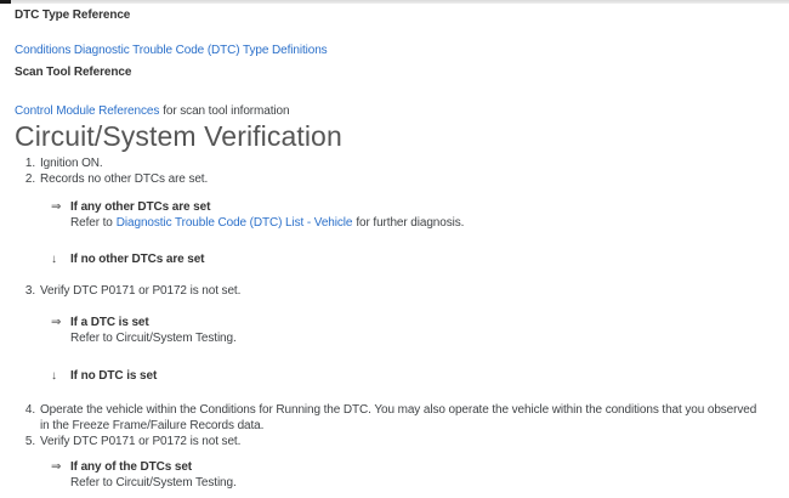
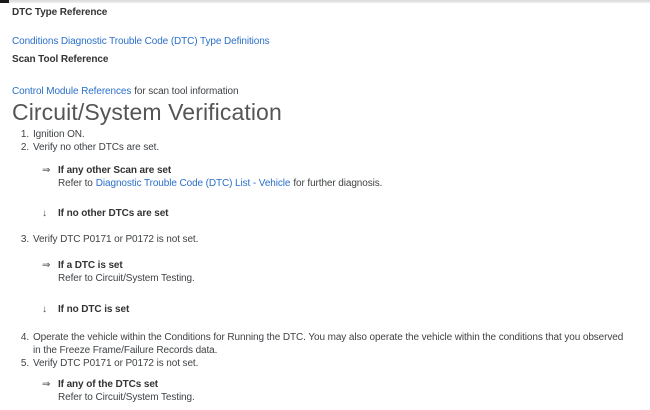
  DTC Type Reference
  Conditions Diagnostic Trouble Code (DTC) Type Definitions
  Scan Tool Reference
  Control Module References for scan tool information
  Circuit/System Verification
  1.
  Ignition ON.
  2.
- Records no other DTCs are set.
+ Verify no other DTCs are set.
  ⇒
- If any other DTCs are set
+ If any other Scan are set
  Refer to Diagnostic Trouble Code (DTC) List - Vehicle for further diagnosis.
  ↓
  If no other DTCs are set
  3.
  Verify DTC P0171 or P0172 is not set.
  ⇒
  If a DTC is set
  Refer to Circuit/System Testing.
  ↓
  If no DTC is set
  4.
  Operate the vehicle within the Conditions for Running the DTC. You may also operate the vehicle within the conditions that you observed in the Freeze Frame/Failure Records data.
  5.
  Verify DTC P0171 or P0172 is not set.
  ⇒
  If any of the DTCs set
  Refer to Circuit/System Testing.
